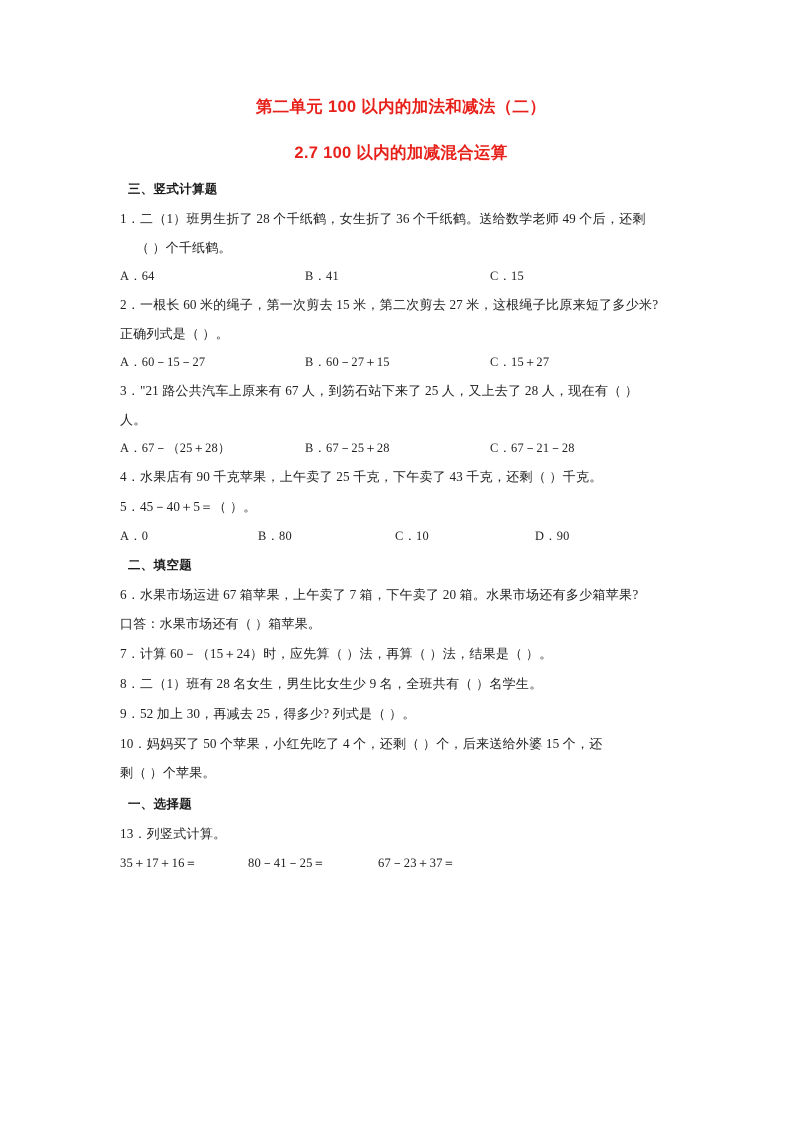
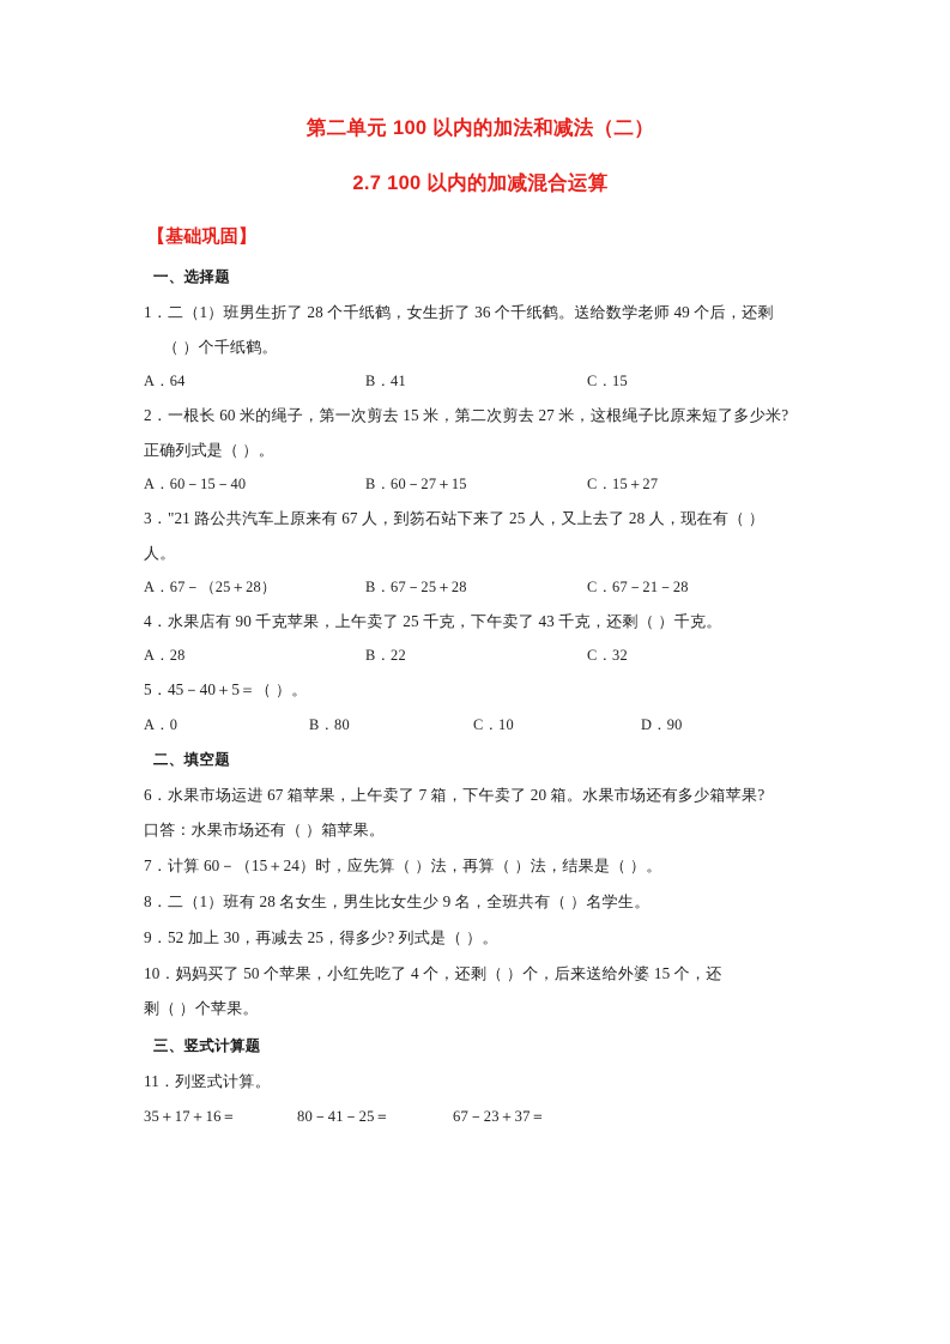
  第二单元 100 以内的加法和减法（二）
  2.7 100 以内的加减混合运算
+ 【基础巩固】
- 三、竖式计算题
+ 一、选择题
  1．二（1）班男生折了 28 个千纸鹤，女生折了 36 个千纸鹤。送给数学老师 49 个后，还剩
  （ ）个千纸鹤。
  A．64
  B．41
  C．15
  2．一根长 60 米的绳子，第一次剪去 15 米，第二次剪去 27 米，这根绳子比原来短了多少米?
  正确列式是（ ）。
- A．60－15－27
+ A．60－15－40
  B．60－27＋15
  C．15＋27
  3．"21 路公共汽车上原来有 67 人，到笏石站下来了 25 人，又上去了 28 人，现在有（ ）
  人。
  A．67－（25＋28）
  B．67－25＋28
  C．67－21－28
  4．水果店有 90 千克苹果，上午卖了 25 千克，下午卖了 43 千克，还剩（ ）千克。
+ A．28
+ B．22
+ C．32
  5．45－40＋5＝（ ）。
  A．0
  B．80
  C．10
  D．90
  二、填空题
  6．水果市场运进 67 箱苹果，上午卖了 7 箱，下午卖了 20 箱。水果市场还有多少箱苹果?
  口答：水果市场还有（ ）箱苹果。
  7．计算 60－（15＋24）时，应先算（ ）法，再算（ ）法，结果是（ ）。
  8．二（1）班有 28 名女生，男生比女生少 9 名，全班共有（ ）名学生。
  9．52 加上 30，再减去 25，得多少? 列式是（ ）。
  10．妈妈买了 50 个苹果，小红先吃了 4 个，还剩（ ）个，后来送给外婆 15 个，还
  剩（ ）个苹果。
- 一、选择题
+ 三、竖式计算题
- 13．列竖式计算。
+ 11．列竖式计算。
  35＋17＋16＝
  80－41－25＝
  67－23＋37＝
